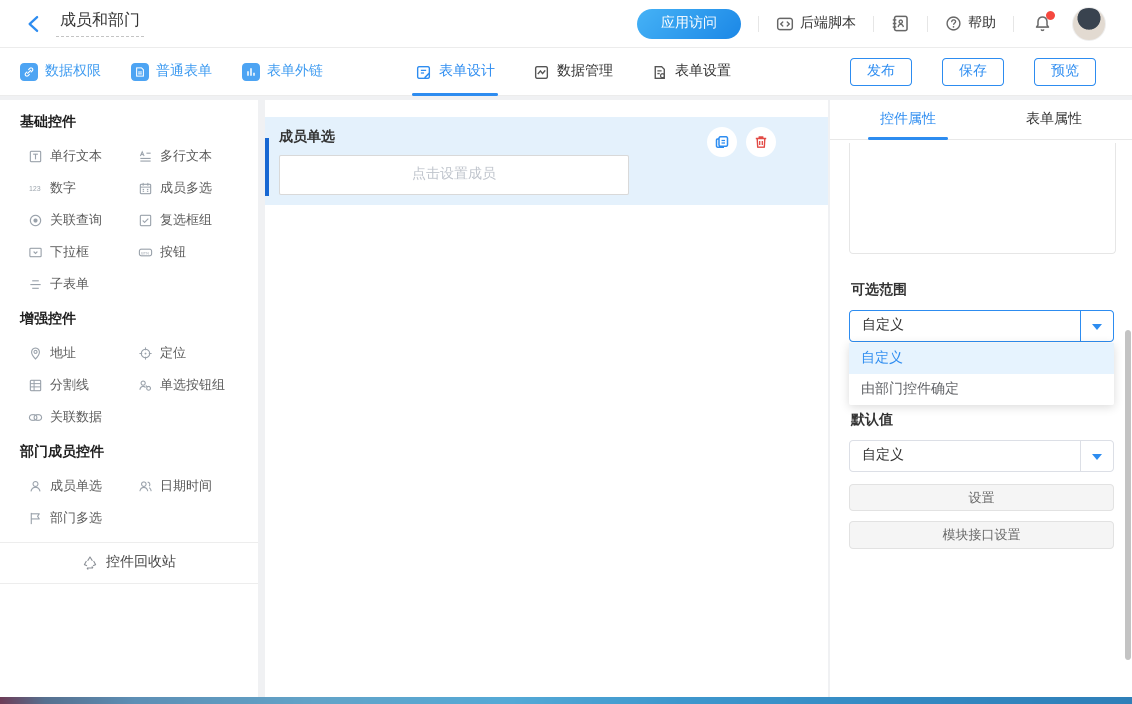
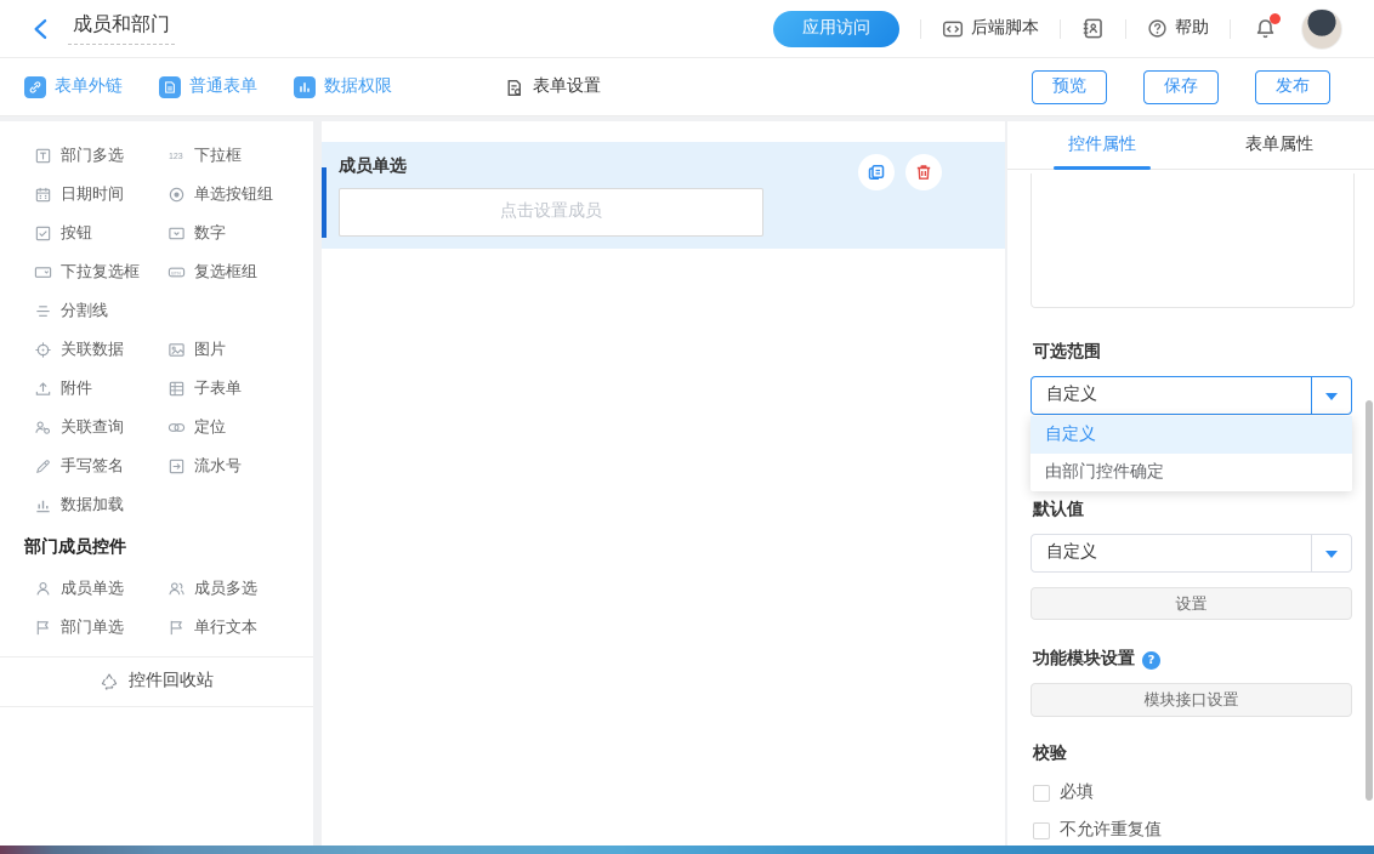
  成员和部门
  应用访问
  后端脚本
  帮助
- 数据权限
+ 表单外链
  普通表单
- 表单外链
+ 数据权限
- 表单设计
- 数据管理
  表单设置
- 发布
+ 预览
  保存
- 预览
+ 发布
- 基础控件
- 单行文本
+ 部门多选
- 多行文本
- 数字
+ 下拉框
- 成员多选
+ 日期时间
- 关联查询
+ 单选按钮组
- 复选框组
+ 按钮
- 下拉框
+ 数字
+ 下拉复选框
- 按钮
+ 复选框组
- 子表单
+ 分割线
- 增强控件
- 地址
- 定位
+ 关联数据
+ 图片
+ 附件
- 分割线
+ 子表单
- 单选按钮组
+ 关联查询
- 关联数据
+ 定位
+ 手写签名
+ 流水号
+ 数据加载
  部门成员控件
  成员单选
- 日期时间
+ 成员多选
+ 部门单选
- 部门多选
+ 单行文本
  控件回收站
  成员单选
  点击设置成员
  控件属性
  表单属性
  可选范围
  自定义
  自定义
  由部门控件确定
  默认值
  自定义
  设置
+ 功能模块设置
+ ?
  模块接口设置
+ 校验
+ 必填
+ 不允许重复值
